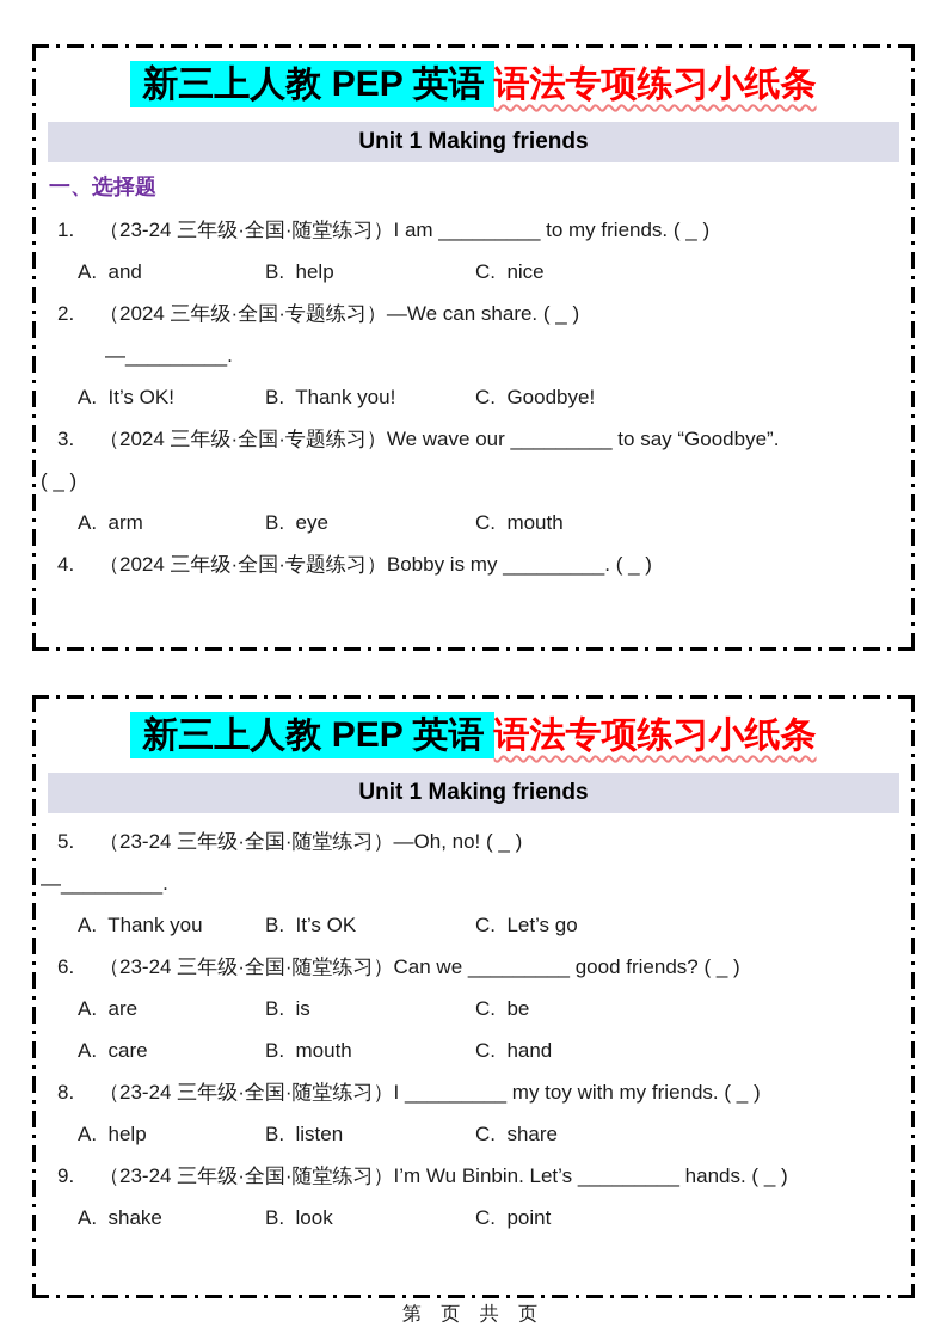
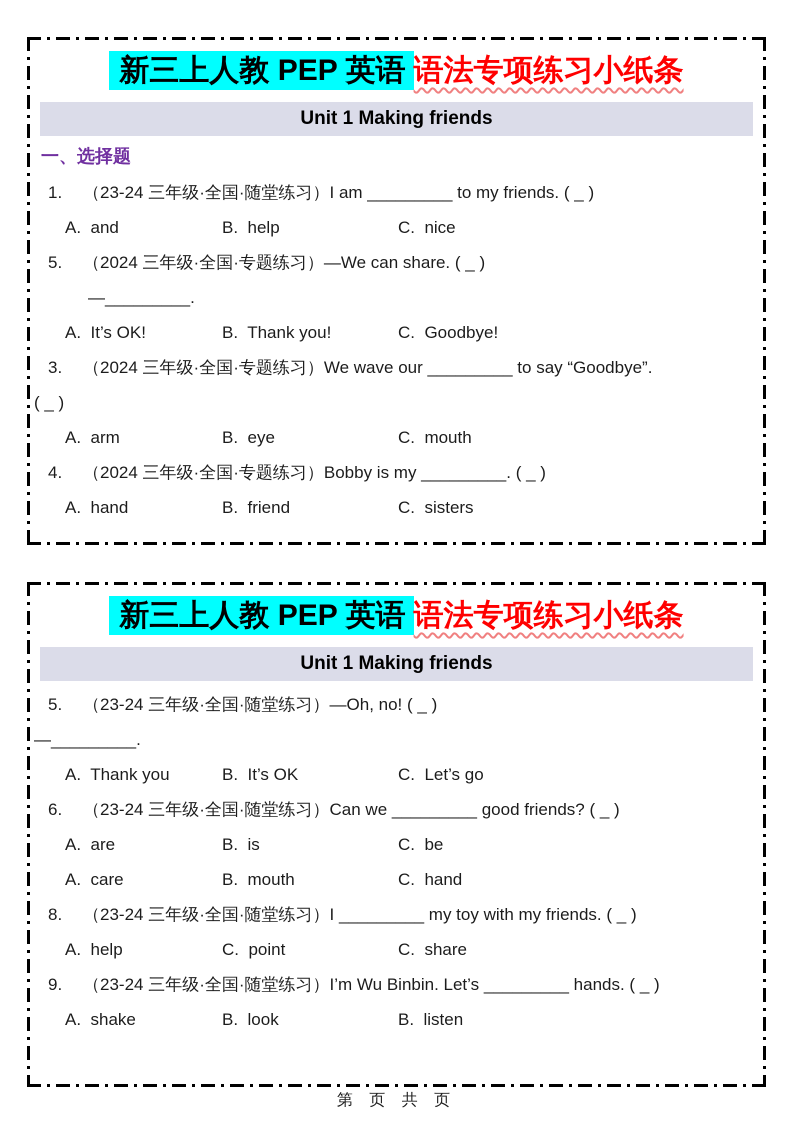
  新三上人教 PEP 英语 语法专项练习小纸条
  Unit 1 Making friends
  一、选择题
  1. （23-24 三年级·全国·随堂练习）I am _________ to my friends. ( _ )
  A. and
  B. help
  C. nice
- 2. （2024 三年级·全国·专题练习）—We can share. ( _ )
+ 5. （2024 三年级·全国·专题练习）—We can share. ( _ )
  —_________.
  A. It’s OK!
  B. Thank you!
  C. Goodbye!
  3. （2024 三年级·全国·专题练习）We wave our _________ to say “Goodbye”.
  ( _ )
  A. arm
  B. eye
  C. mouth
  4. （2024 三年级·全国·专题练习）Bobby is my _________. ( _ )
+ A. hand
+ B. friend
+ C. sisters
  新三上人教 PEP 英语 语法专项练习小纸条
  Unit 1 Making friends
  5. （23-24 三年级·全国·随堂练习）—Oh, no! ( _ )
  —_________.
  A. Thank you
  B. It’s OK
  C. Let’s go
  6. （23-24 三年级·全国·随堂练习）Can we _________ good friends? ( _ )
  A. are
  B. is
  C. be
  A. care
  B. mouth
  C. hand
  8. （23-24 三年级·全国·随堂练习）I _________ my toy with my friends. ( _ )
  A. help
- B. listen
+ C. point
  C. share
  9. （23-24 三年级·全国·随堂练习）I’m Wu Binbin. Let’s _________ hands. ( _ )
  A. shake
  B. look
- C. point
+ B. listen
  第 页 共 页
